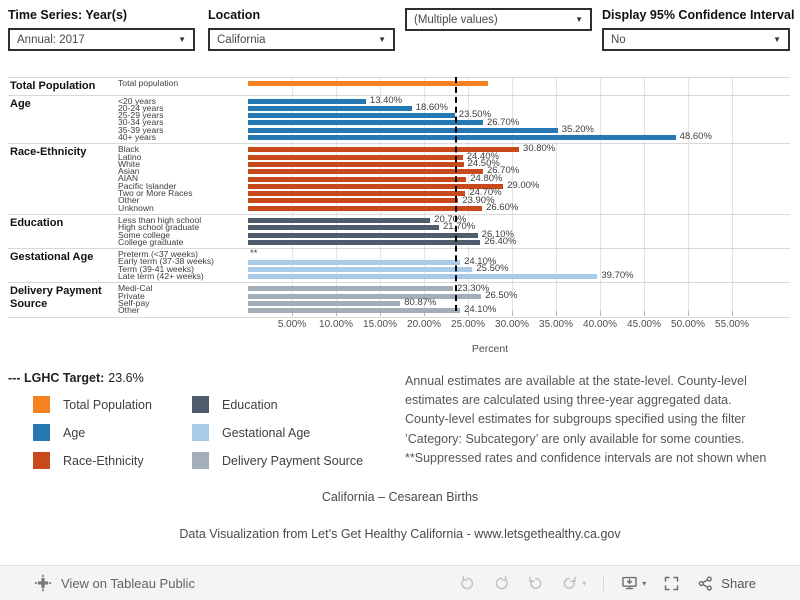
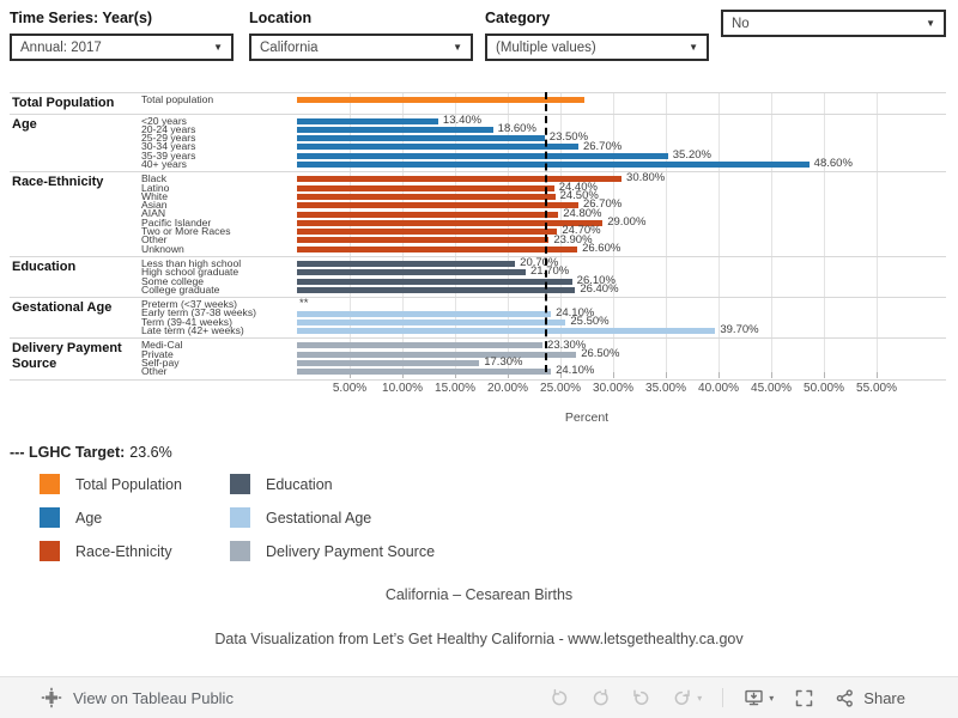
  Time Series: Year(s)
  Annual: 2017
  ▼
  Location
  California
  ▼
+ Category
  (Multiple values)
  ▼
- Display 95% Confidence Interval
  No
  ▼
  Total Population
  Total population
  Age
  <20 years
  13.40%
  20-24 years
  18.60%
  25-29 years
  23.50%
  30-34 years
  26.70%
  35-39 years
  35.20%
  40+ years
  48.60%
  Race-Ethnicity
  Black
  30.80%
  Latino
  24.40%
  White
  24.50%
  Asian
  26.70%
  AIAN
  24.80%
  Pacific Islander
  29.00%
  Two or More Races
  24.70%
  Other
  23.90%
  Unknown
  26.60%
  Education
  Less than high school
  20.70%
  High school graduate
  21.70%
  Some college
  26.10%
  College graduate
  26.40%
  Gestational Age
  Preterm (<37 weeks)
  **
  Early term (37-38 weeks)
  24.10%
  Term (39-41 weeks)
  25.50%
  Late term (42+ weeks)
  39.70%
  Delivery Payment Source
  Medi-Cal
  23.30%
  Private
  26.50%
  Self-pay
- 80.87%
+ 17.30%
  Other
  24.10%
  5.00%
  10.00%
  15.00%
  20.00%
  25.00%
  30.00%
  35.00%
  40.00%
  45.00%
  50.00%
  55.00%
  Percent
  --- LGHC Target: 23.6%
  Total Population
  Age
  Race-Ethnicity
  Education
  Gestational Age
  Delivery Payment Source
- Annual estimates are available at the state-level. County-level
- estimates are calculated using three-year aggregated data.
- County-level estimates for subgroups specified using the filter
- ’Category: Subcategory’ are only available for some counties.
- **Suppressed rates and confidence intervals are not shown when
  California – Cesarean Births
  Data Visualization from Let’s Get Healthy California - www.letsgethealthy.ca.gov
  View on Tableau Public
  ▾
  ▾
  Share
